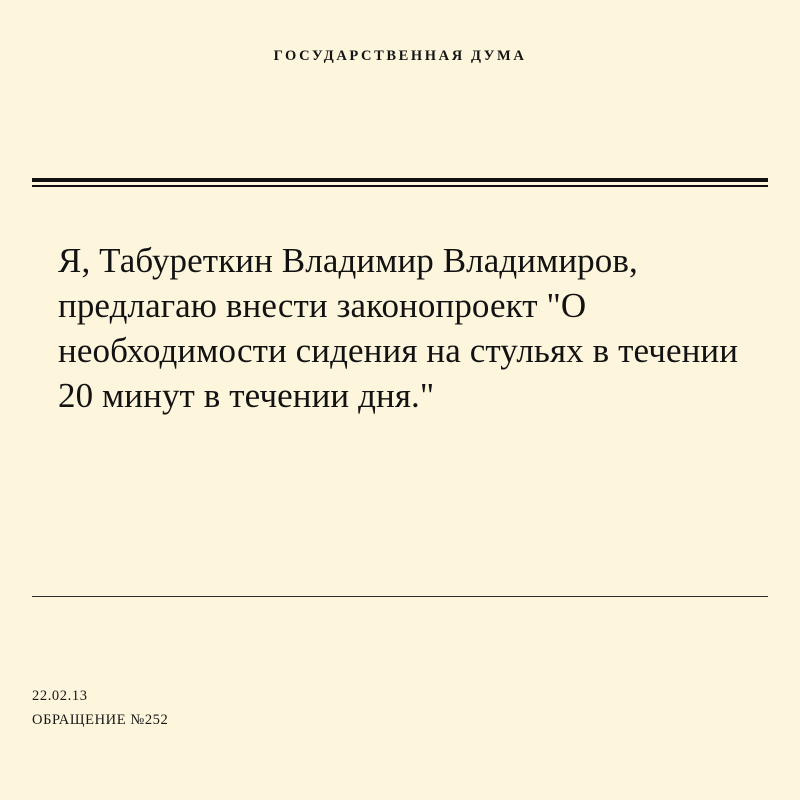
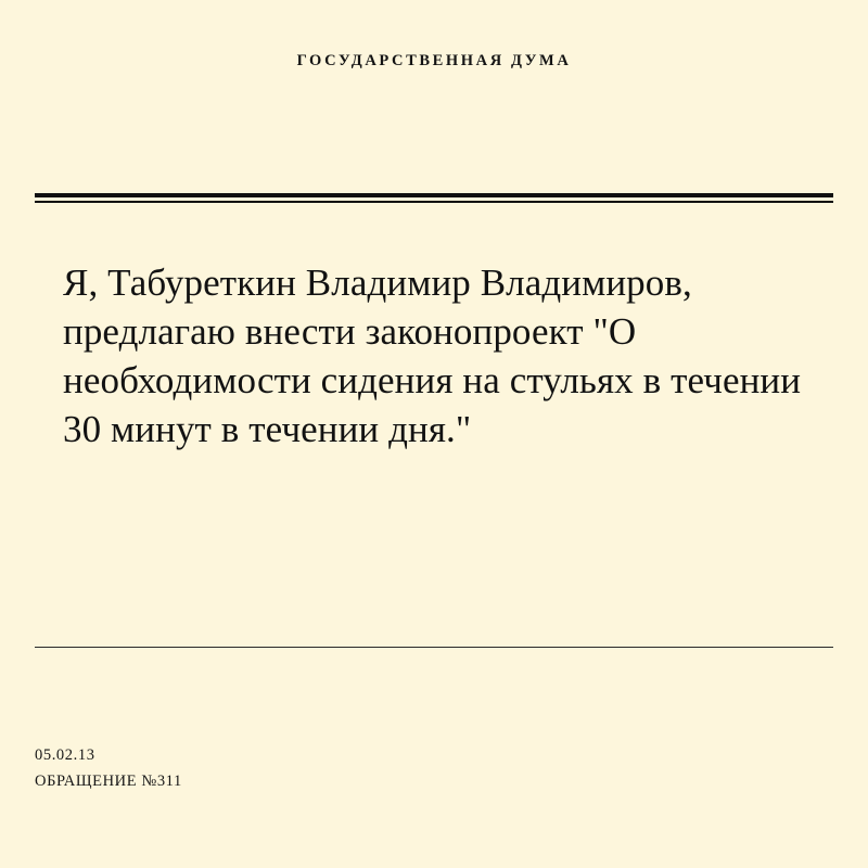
  ГОСУДАРСТВЕННАЯ ДУМА
- Я, Табуреткин Владимир Владимиров, предлагаю внести законопроект "О необходимости сидения на стульях в течении 20 минут в течении дня."
+ Я, Табуреткин Владимир Владимиров, предлагаю внести законопроект "О необходимости сидения на стульях в течении 30 минут в течении дня."
- 22.02.13
+ 05.02.13
- ОБРАЩЕНИЕ №252
+ ОБРАЩЕНИЕ №311
